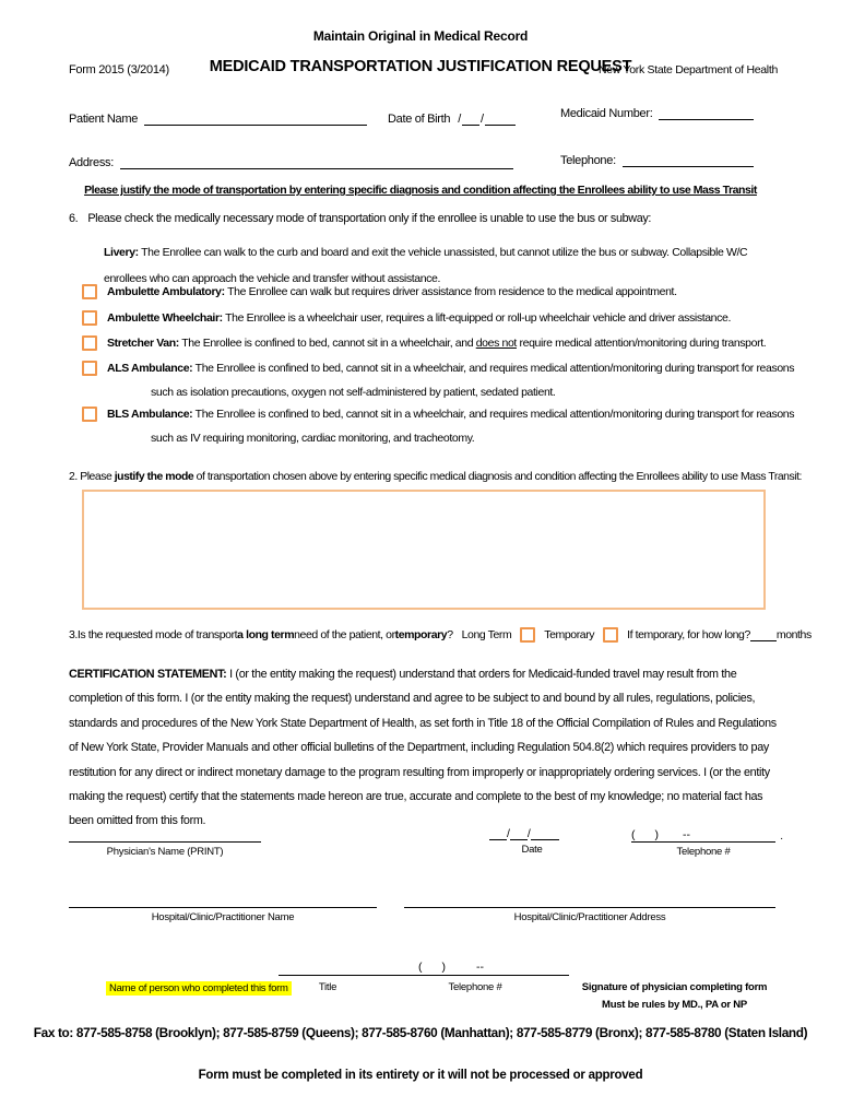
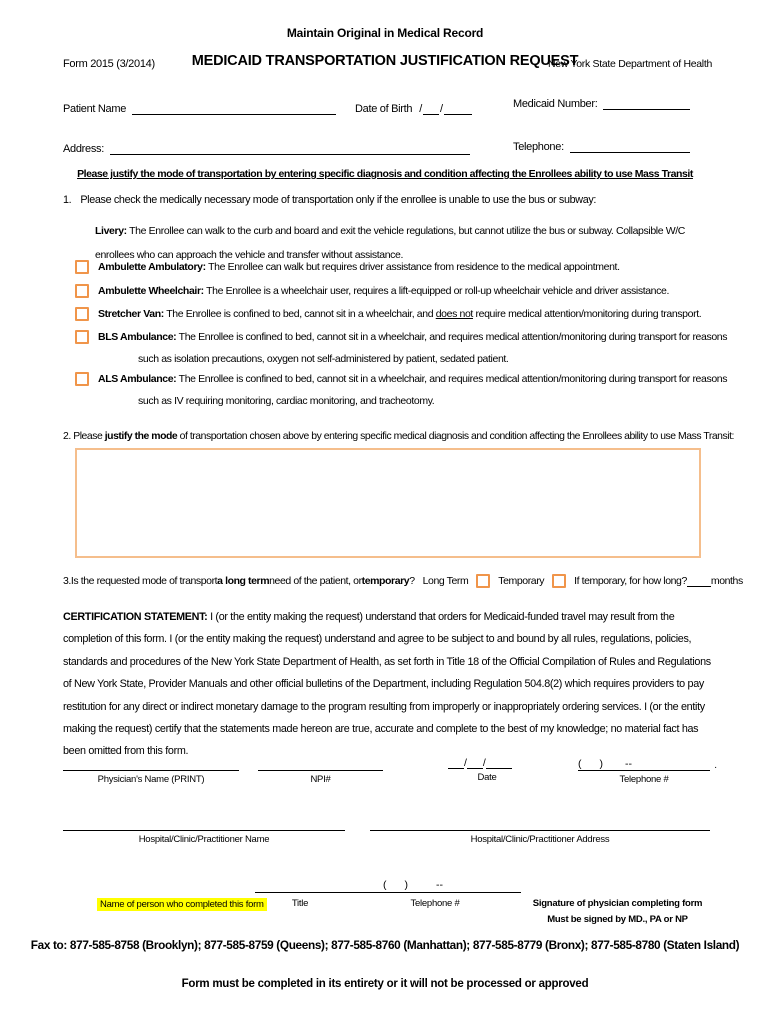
  Maintain Original in Medical Record
  Form 2015 (3/2014)
  MEDICAID TRANSPORTATION JUSTIFICATION REQUEST
  New York State Department of Health
  Patient Name
  Date of Birth
  /
  /
  Medicaid Number:
  Address:
  Telephone:
  Please justify the mode of transportation by entering specific diagnosis and condition affecting the Enrollees ability to use Mass Transit
- 6. Please check the medically necessary mode of transportation only if the enrollee is unable to use the bus or subway:
+ 1. Please check the medically necessary mode of transportation only if the enrollee is unable to use the bus or subway:
- Livery: The Enrollee can walk to the curb and board and exit the vehicle unassisted, but cannot utilize the bus or subway. Collapsible W/C enrollees who can approach the vehicle and transfer without assistance.
+ Livery: The Enrollee can walk to the curb and board and exit the vehicle regulations, but cannot utilize the bus or subway. Collapsible W/C enrollees who can approach the vehicle and transfer without assistance.
  Ambulette Ambulatory: The Enrollee can walk but requires driver assistance from residence to the medical appointment.
  Ambulette Wheelchair: The Enrollee is a wheelchair user, requires a lift-equipped or roll-up wheelchair vehicle and driver assistance.
  Stretcher Van: The Enrollee is confined to bed, cannot sit in a wheelchair, and does not require medical attention/monitoring during transport.
- ALS Ambulance: The Enrollee is confined to bed, cannot sit in a wheelchair, and requires medical attention/monitoring during transport for reasons
+ BLS Ambulance: The Enrollee is confined to bed, cannot sit in a wheelchair, and requires medical attention/monitoring during transport for reasons
  such as isolation precautions, oxygen not self-administered by patient, sedated patient.
- BLS Ambulance: The Enrollee is confined to bed, cannot sit in a wheelchair, and requires medical attention/monitoring during transport for reasons
+ ALS Ambulance: The Enrollee is confined to bed, cannot sit in a wheelchair, and requires medical attention/monitoring during transport for reasons
  such as IV requiring monitoring, cardiac monitoring, and tracheotomy.
  2. Please justify the mode of transportation chosen above by entering specific medical diagnosis and condition affecting the Enrollees ability to use Mass Transit:
  3.
  Is the requested mode of transport
  a long term
  need of the patient, or
  temporary
  ?
  Long Term
  Temporary
  If temporary, for how long?
  months
  CERTIFICATION STATEMENT: I (or the entity making the request) understand that orders for Medicaid-funded travel may result from the completion of this form. I (or the entity making the request) understand and agree to be subject to and bound by all rules, regulations, policies, standards and procedures of the New York State Department of Health, as set forth in Title 18 of the Official Compilation of Rules and Regulations of New York State, Provider Manuals and other official bulletins of the Department, including Regulation 504.8(2) which requires providers to pay restitution for any direct or indirect monetary damage to the program resulting from improperly or inappropriately ordering services. I (or the entity making the request) certify that the statements made hereon are true, accurate and complete to the best of my knowledge; no material fact has been omitted from this form.
  Physician's Name (PRINT)
+ NPI#
  /
  /
  Date
  (
  )
  --
  .
  Telephone #
  Hospital/Clinic/Practitioner Name
  Hospital/Clinic/Practitioner Address
  (
  )
  --
  Name of person who completed this form
  Title
  Telephone #
  Signature of physician completing form
- Must be rules by MD., PA or NP
+ Must be signed by MD., PA or NP
  Fax to: 877-585-8758 (Brooklyn); 877-585-8759 (Queens); 877-585-8760 (Manhattan); 877-585-8779 (Bronx); 877-585-8780 (Staten Island)
  Form must be completed in its entirety or it will not be processed or approved
